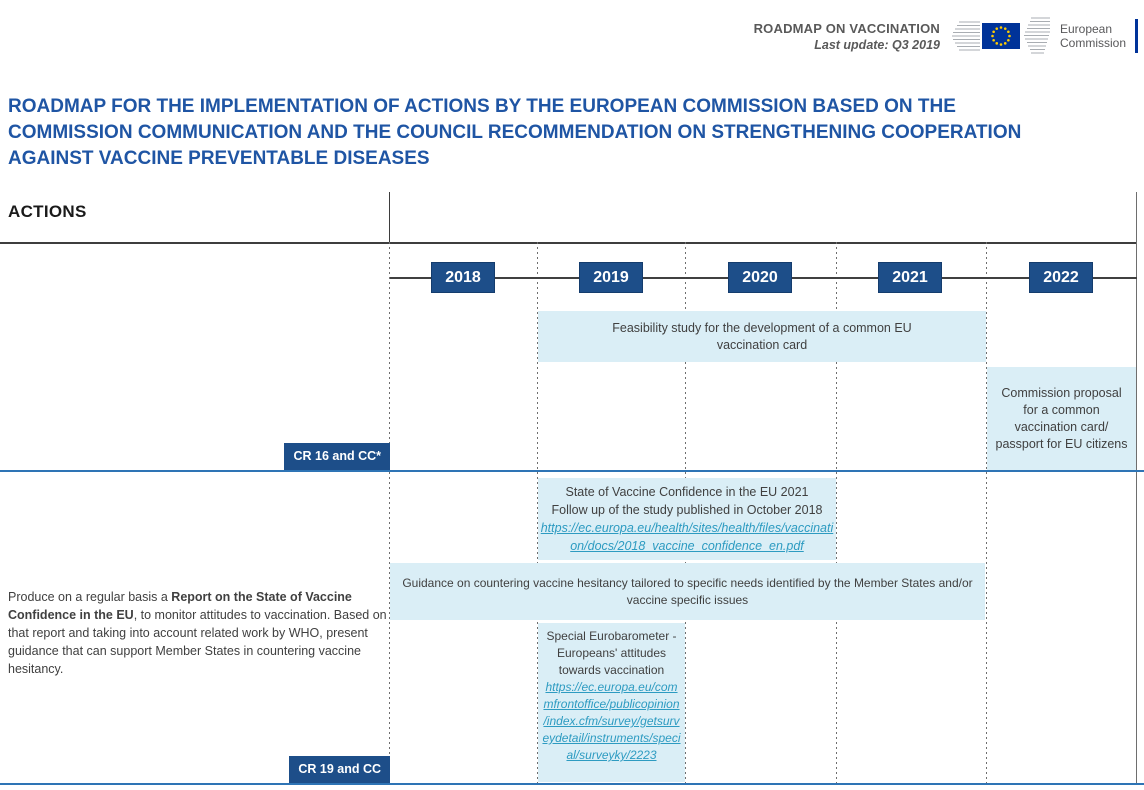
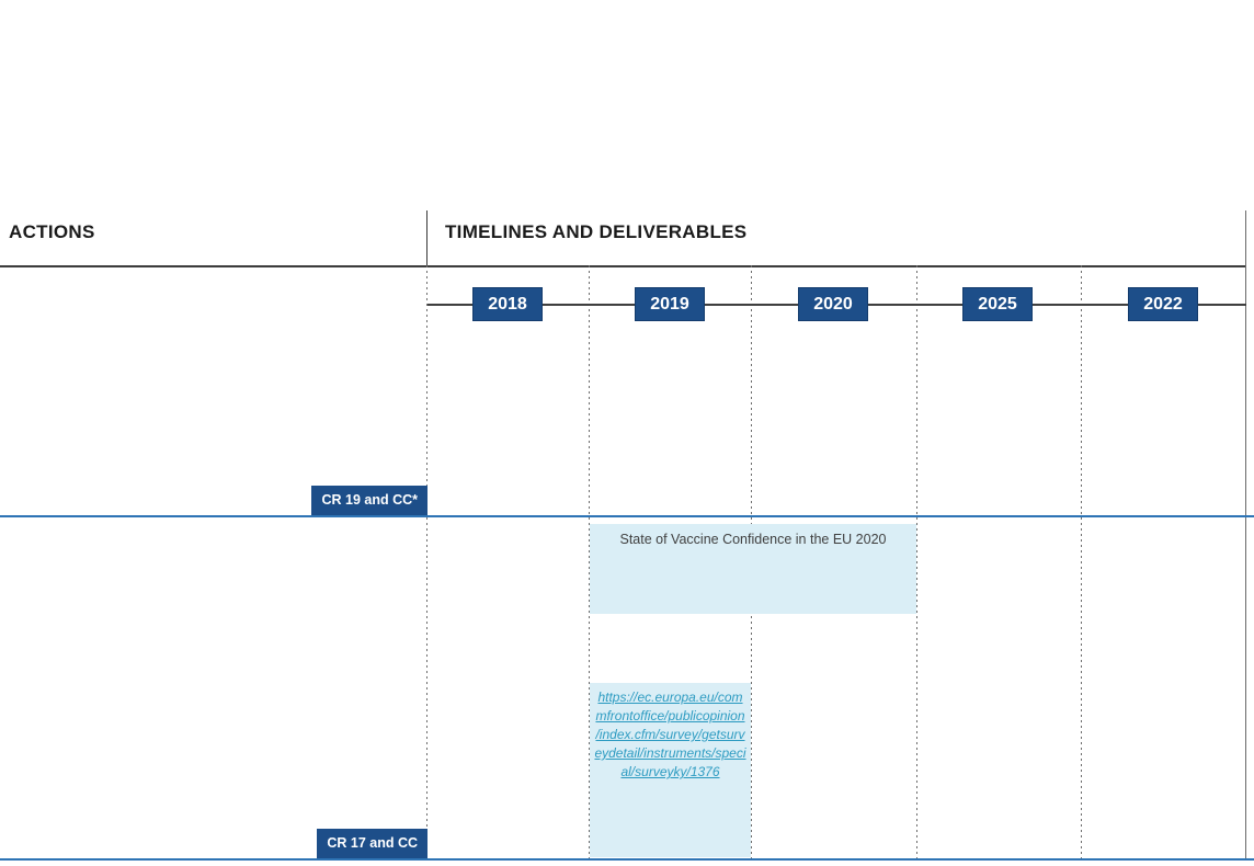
- ROADMAP ON VACCINATION
- Last update: Q3 2019
- European
- Commission
- ROADMAP FOR THE IMPLEMENTATION OF ACTIONS BY THE EUROPEAN COMMISSION BASED ON THE COMMISSION COMMUNICATION AND THE COUNCIL RECOMMENDATION ON STRENGTHENING COOPERATION AGAINST VACCINE PREVENTABLE DISEASES
  ACTIONS
+ TIMELINES AND DELIVERABLES
  2018
  2019
  2020
- 2021
+ 2025
  2022
- Feasibility study for the development of a common EU vaccination card
- Commission proposal for a common vaccination card/ passport for EU citizens
- CR 16 and CC*
+ CR 19 and CC*
- Produce on a regular basis a Report on the State of Vaccine Confidence in the EU, to monitor attitudes to vaccination. Based on that report and taking into account related work by WHO, present guidance that can support Member States in countering vaccine hesitancy.
- State of Vaccine Confidence in the EU 2021
+ State of Vaccine Confidence in the EU 2020
- Follow up of the study published in October 2018
- https://ec.europa.eu/health/sites/health/files/vaccination/docs/2018_vaccine_confidence_en.pdf
- Guidance on countering vaccine hesitancy tailored to specific needs identified by the Member States and/or vaccine specific issues
- Special Eurobarometer - Europeans' attitudes towards vaccination
- https://ec.europa.eu/commfrontoffice/publicopinion/index.cfm/survey/getsurveydetail/instruments/special/surveyky/2223
+ https://ec.europa.eu/commfrontoffice/publicopinion/index.cfm/survey/getsurveydetail/instruments/special/surveyky/1376
- CR 19 and CC
+ CR 17 and CC
